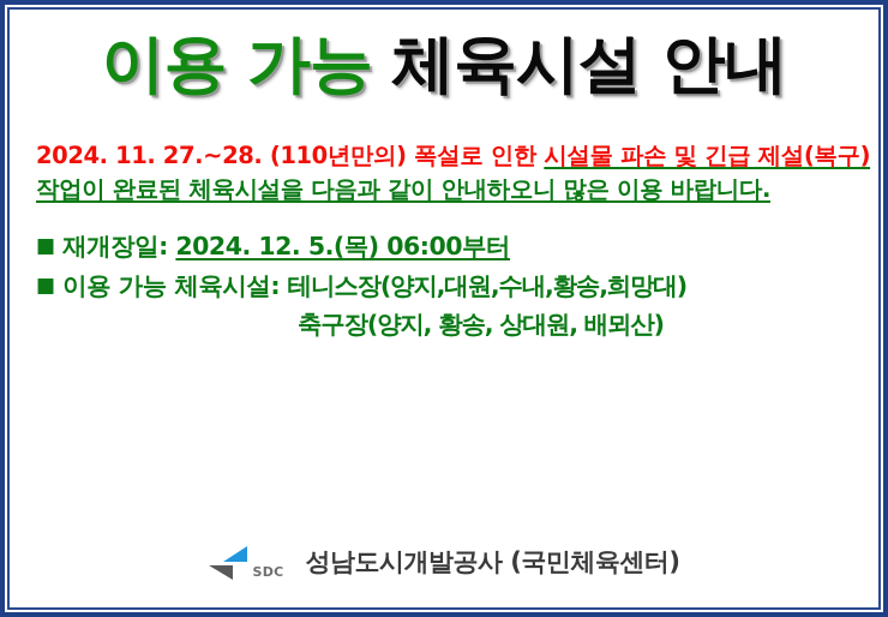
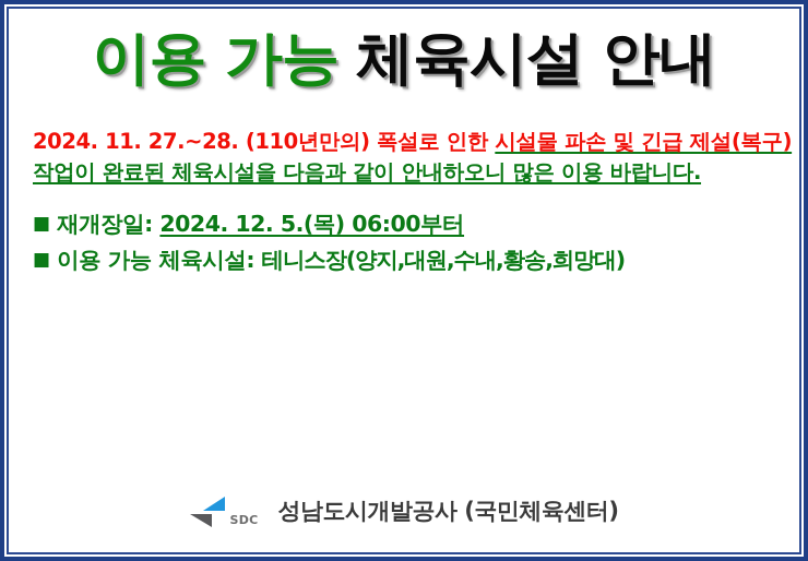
  이용 가능 체육시설 안내
  2024. 11. 27.~28. (110년만의) 폭설로 인한 시설물 파손 및 긴급 제설(복구)
  작업이 완료된 체육시설을 다음과 같이 안내하오니 많은 이용 바랍니다.
  ■ 재개장일: 2024. 12. 5.(목) 06:00부터
  ■ 이용 가능 체육시설: 테니스장(양지,대원,수내,황송,희망대)
- 축구장(양지, 황송, 상대원, 배뫼산)
  SDC
  성남도시개발공사 (국민체육센터)
